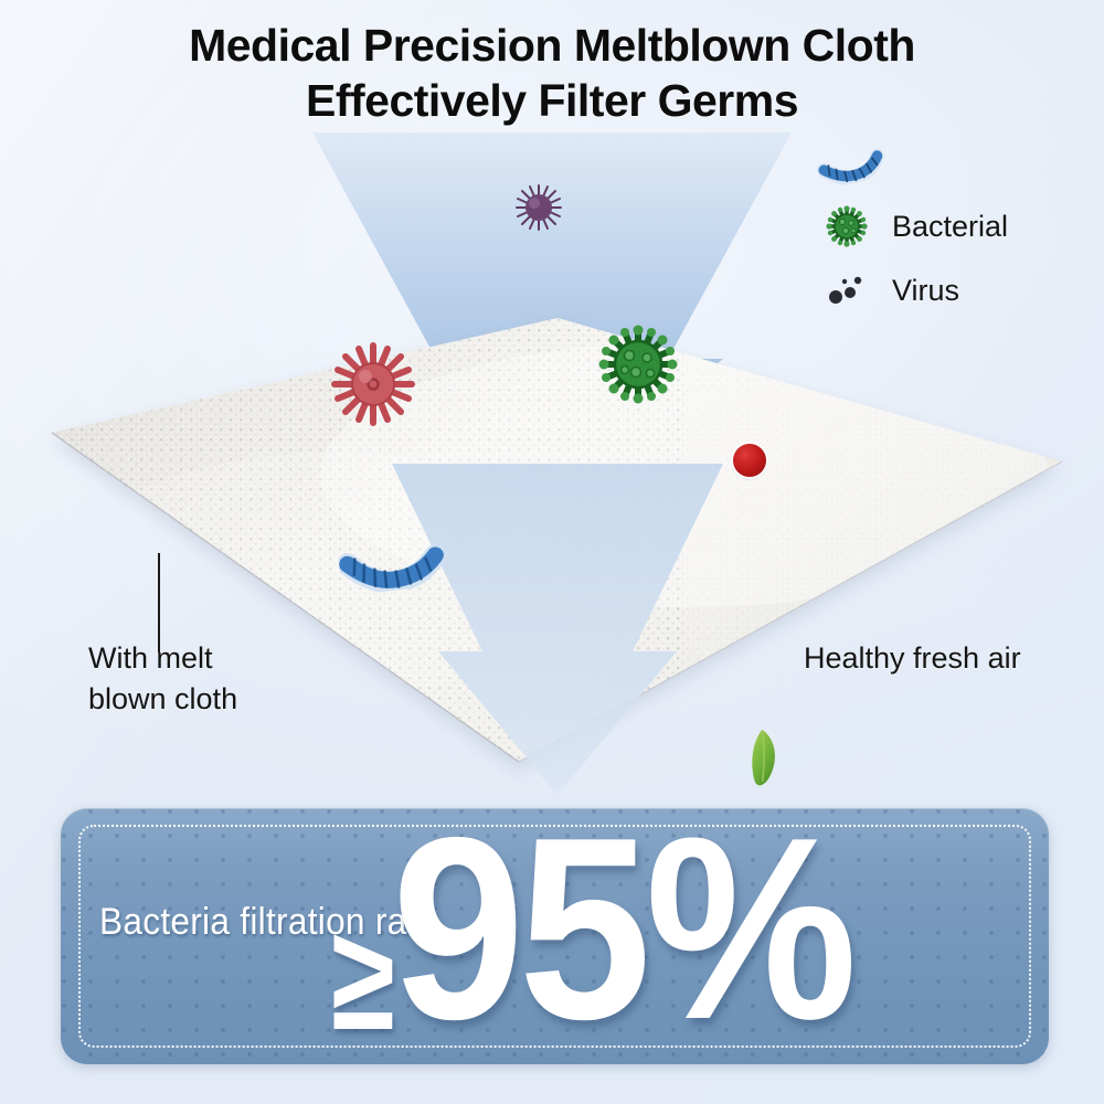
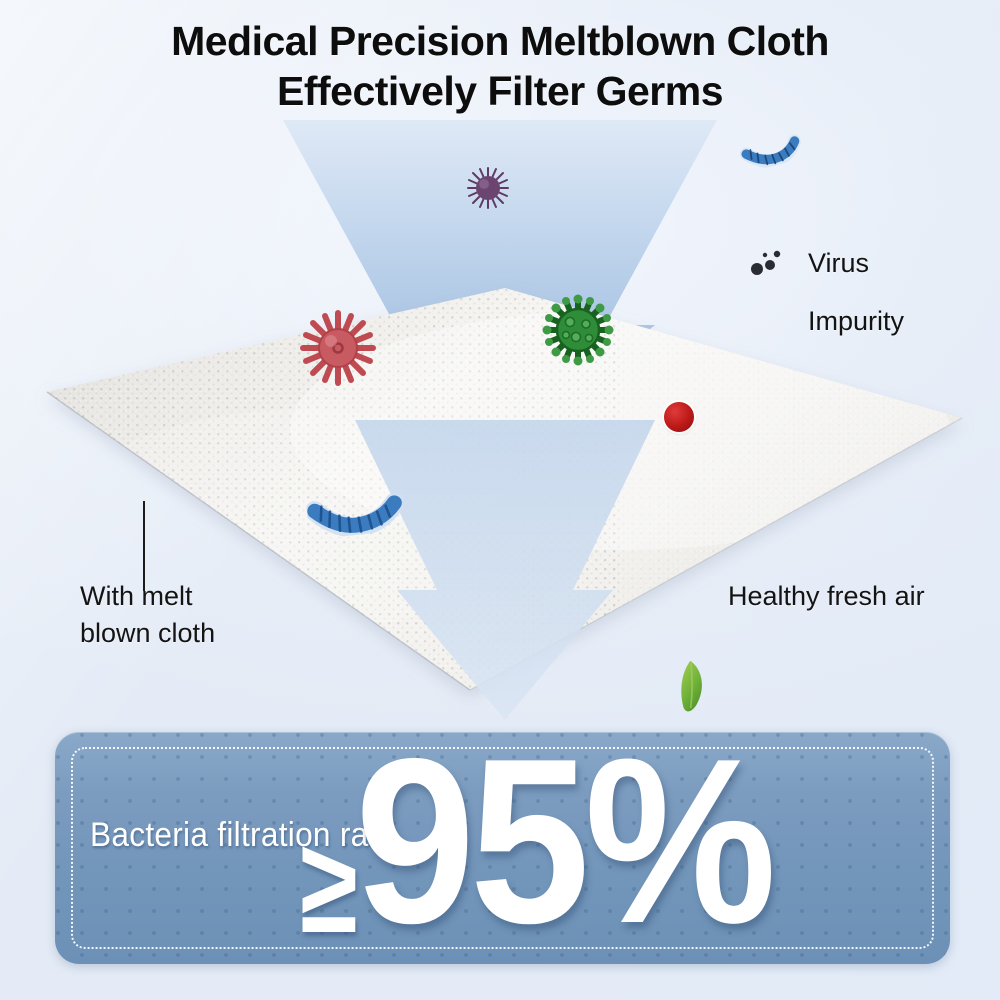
  Medical Precision Meltblown Cloth
  Effectively Filter Germs
- Bacterial
  Virus
+ Impurity
  With melt
  blown cloth
  Healthy fresh air
  Bacteria filtration rate
  ≥
  95%
